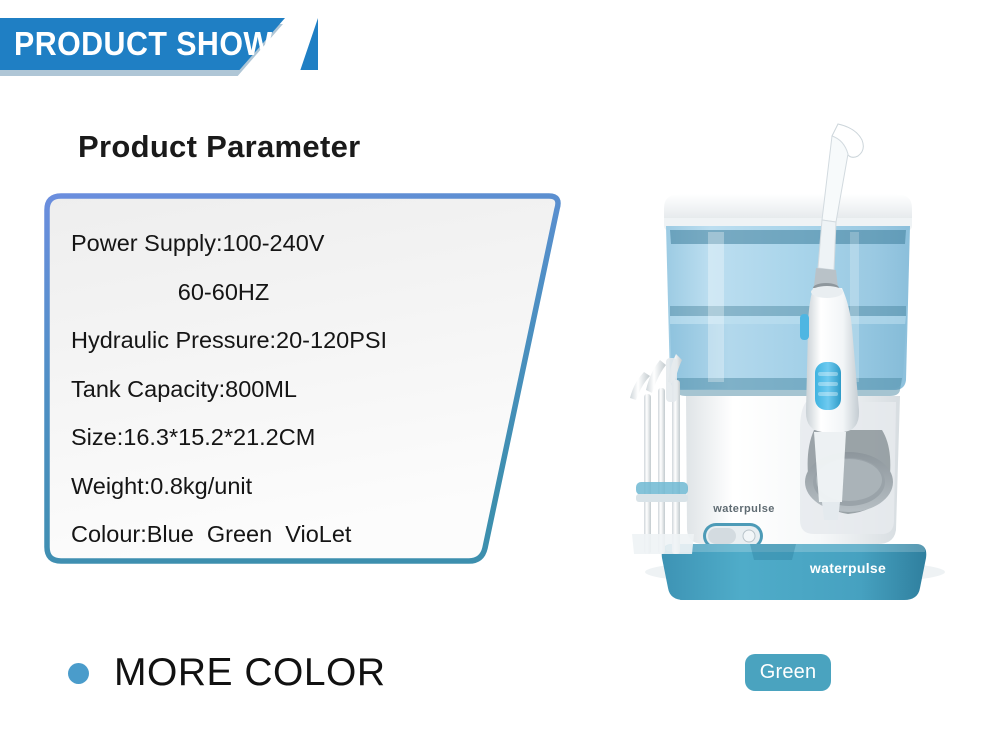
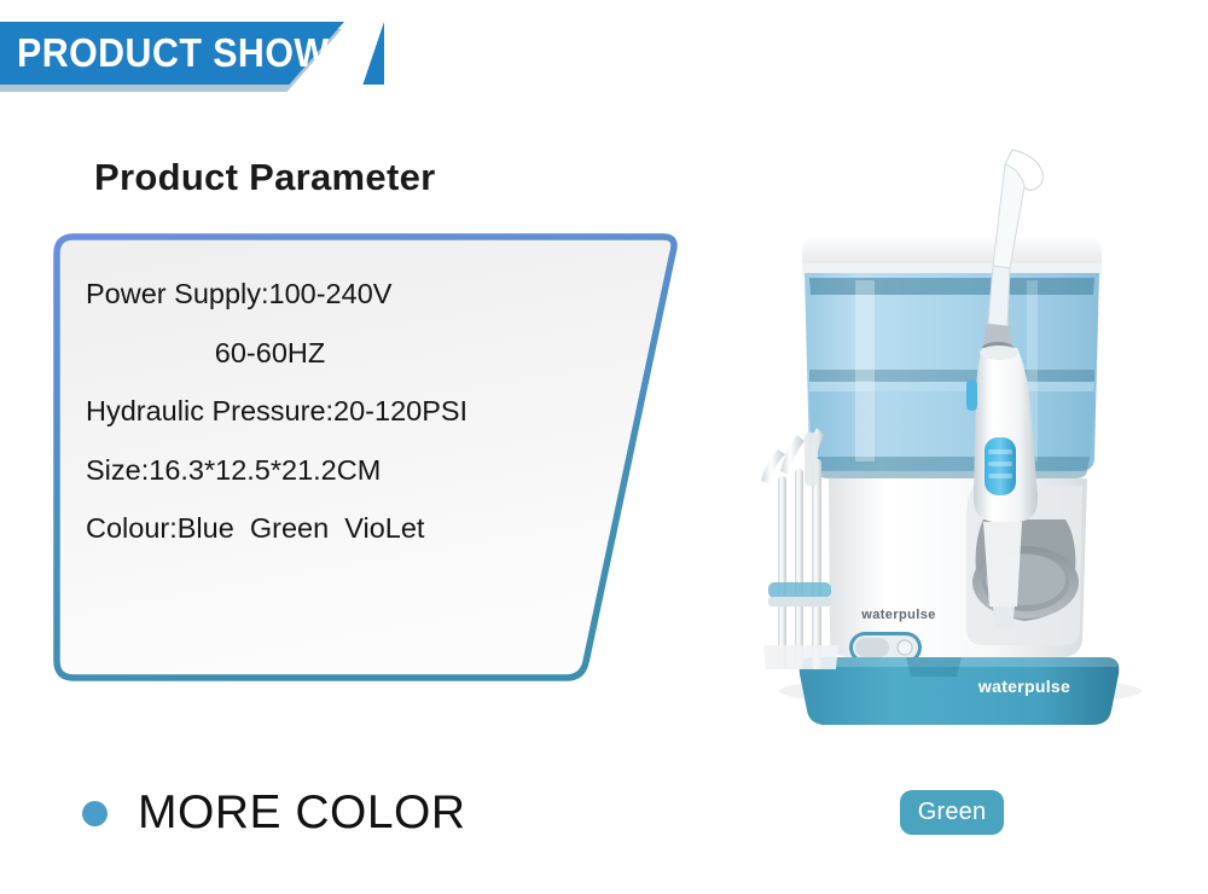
  PRODUCT SHOWS
  Product Parameter
  Power Supply:100-240V
  60-60HZ
  Hydraulic Pressure:20-120PSI
- Tank Capacity:800ML
- Size:16.3*15.2*21.2CM
+ Size:16.3*12.5*21.2CM
- Weight:0.8kg/unit
  Colour:Blue Green VioLet
  MORE COLOR
  waterpulse
  waterpulse
  Green
